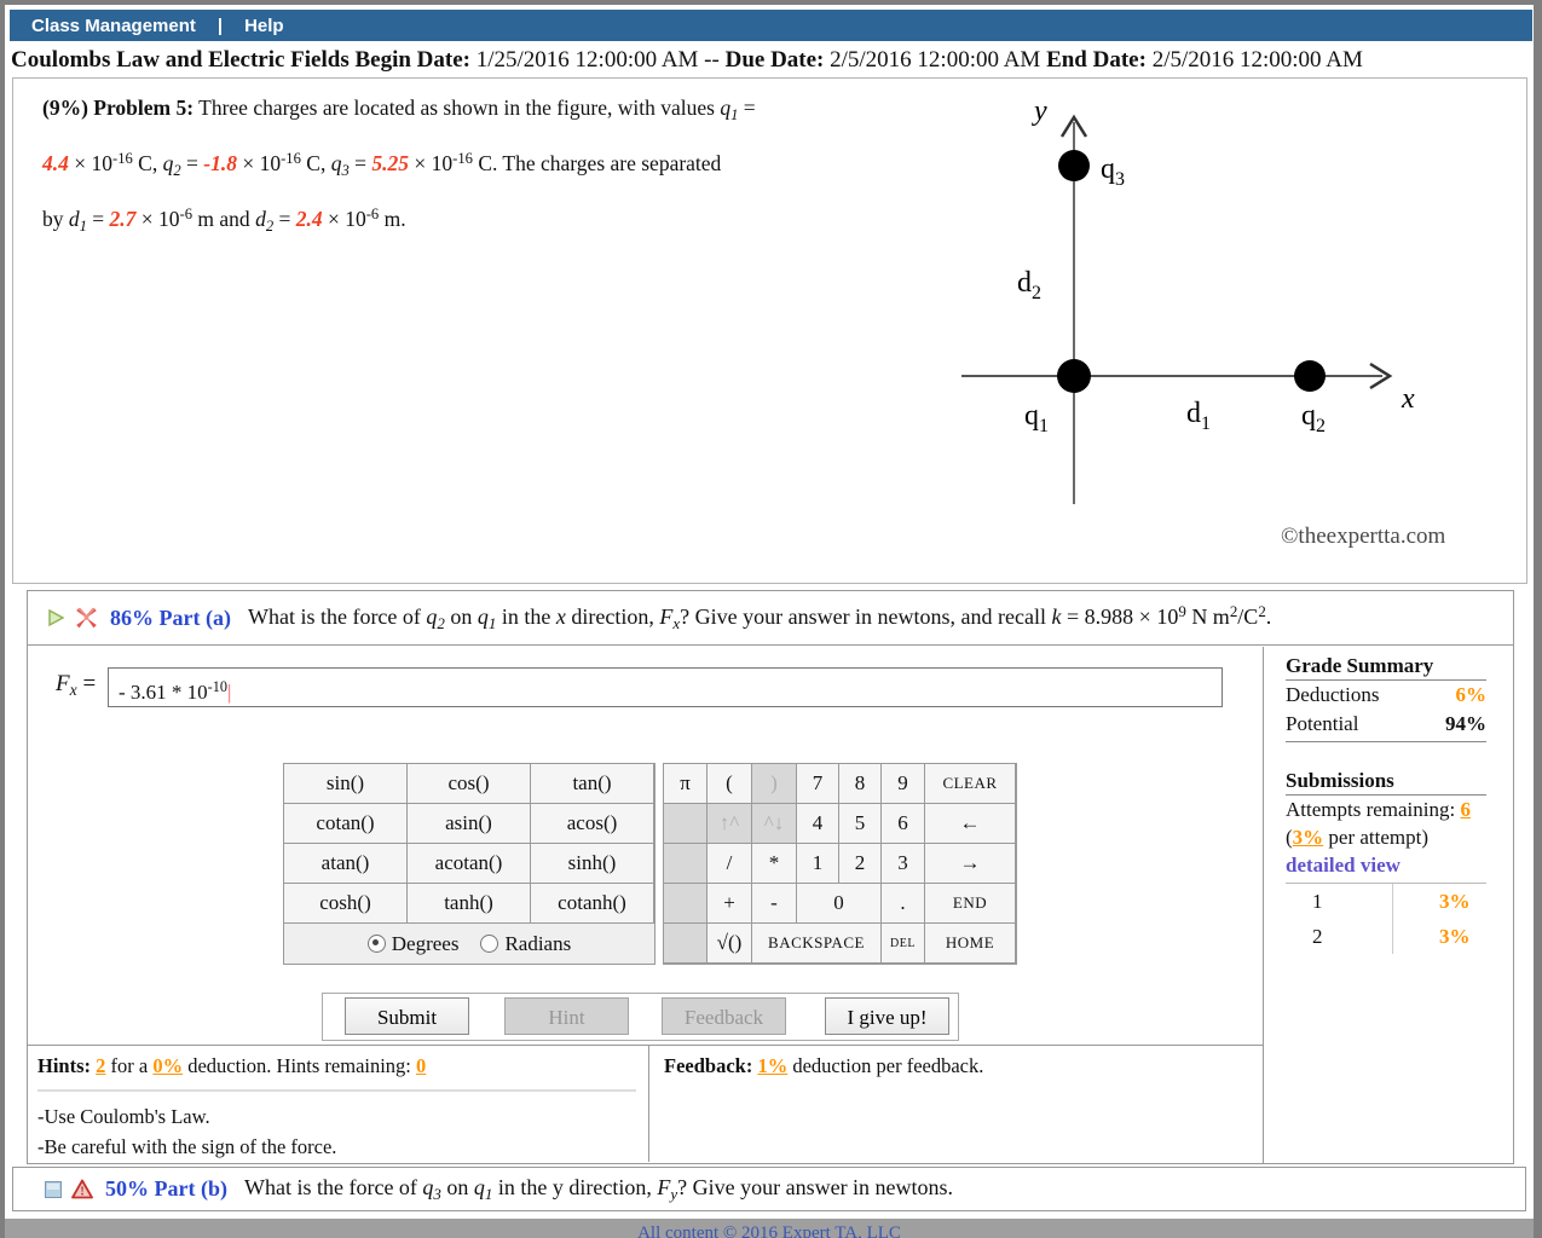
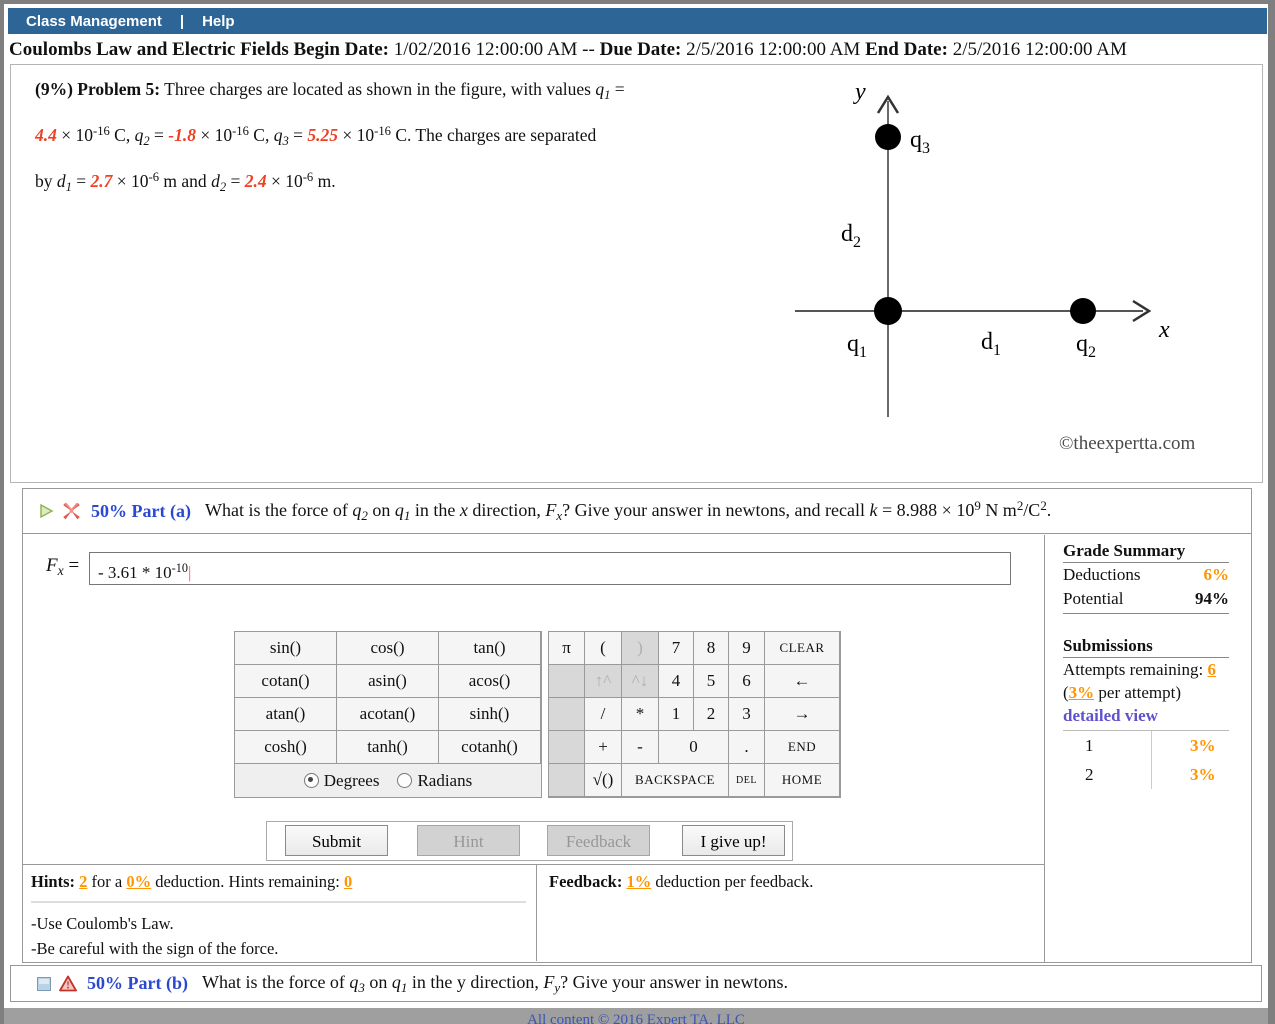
  Class Management
  |
  Help
- Coulombs Law and Electric Fields Begin Date: 1/25/2016 12:00:00 AM -- Due Date: 2/5/2016 12:00:00 AM End Date: 2/5/2016 12:00:00 AM
+ Coulombs Law and Electric Fields Begin Date: 1/02/2016 12:00:00 AM -- Due Date: 2/5/2016 12:00:00 AM End Date: 2/5/2016 12:00:00 AM
  (9%) Problem 5: Three charges are located as shown in the figure, with values q1 =
  4.4 × 10-16 C, q2 = -1.8 × 10-16 C, q3 = 5.25 × 10-16 C. The charges are separated
  by d1 = 2.7 × 10-6 m and d2 = 2.4 × 10-6 m.
  y
  x
  q3
  d2
  q1
  d1
  q2
  ©theexpertta.com
- 86% Part (a)
+ 50% Part (a)
  What is the force of q2 on q1 in the x direction, Fx? Give your answer in newtons, and recall k = 8.988 × 109 N m2/C2.
  Fx =
  - 3.61 * 10-10|
  sin()
  cos()
  tan()
  cotan()
  asin()
  acos()
  atan()
  acotan()
  sinh()
  cosh()
  tanh()
  cotanh()
  Degrees
  Radians
  π
  (
  )
  7
  8
  9
  CLEAR
  ↑^
  ^↓
  4
  5
  6
  ←
  /
  *
  1
  2
  3
  →
  +
  -
  0
  .
  END
  √()
  BACKSPACE
  DEL
  HOME
  Submit
  Hint
  Feedback
  I give up!
  Hints: 2 for a 0% deduction. Hints remaining: 0
  -Use Coulomb's Law.
  -Be careful with the sign of the force.
  Feedback: 1% deduction per feedback.
  Grade Summary
  Deductions
  6%
  Potential
  94%
  Submissions
  Attempts remaining: 6
  (3% per attempt)
  detailed view
  1
  3%
  2
  3%
  !
  50% Part (b)
  What is the force of q3 on q1 in the y direction, Fy? Give your answer in newtons.
  All content © 2016 Expert TA, LLC
